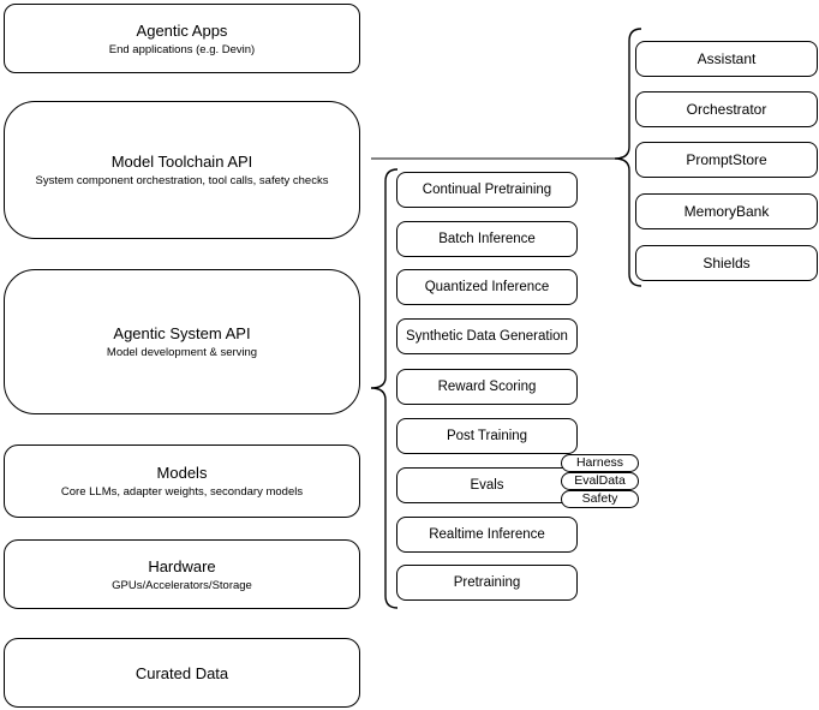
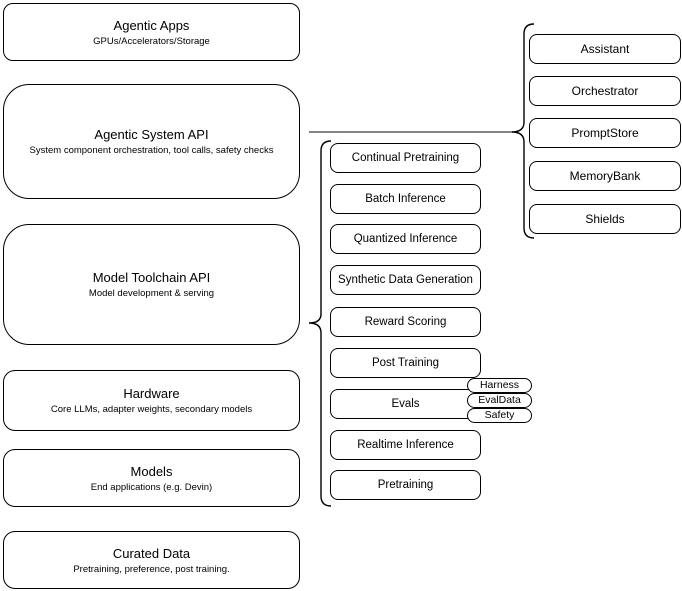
  Agentic Apps
- End applications (e.g. Devin)
+ GPUs/Accelerators/Storage
- Model Toolchain API
+ Agentic System API
  System component orchestration, tool calls, safety checks
- Agentic System API
+ Model Toolchain API
  Model development & serving
- Models
+ Hardware
  Core LLMs, adapter weights, secondary models
- Hardware
+ Models
- GPUs/Accelerators/Storage
+ End applications (e.g. Devin)
  Curated Data
+ Pretraining, preference, post training.
  Continual Pretraining
  Batch Inference
  Quantized Inference
  Synthetic Data Generation
  Reward Scoring
  Post Training
  Evals
  Realtime Inference
  Pretraining
  Harness
  EvalData
  Safety
  Assistant
  Orchestrator
  PromptStore
  MemoryBank
  Shields
